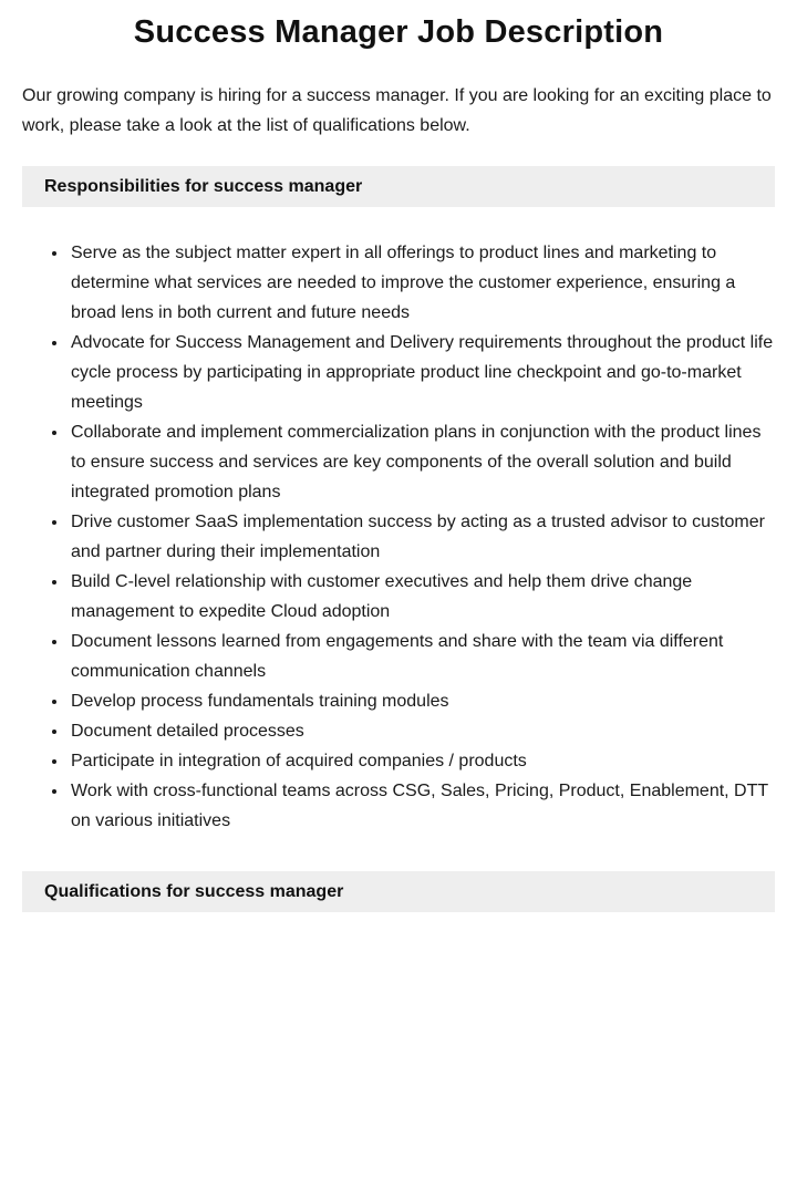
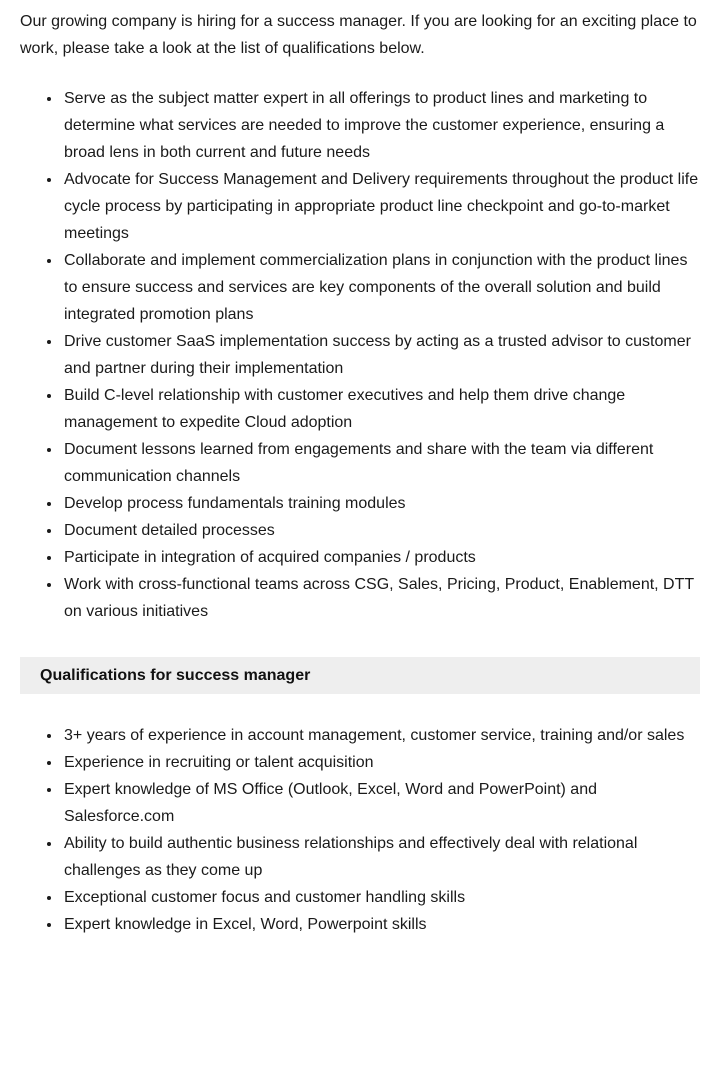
- Success Manager Job Description
  Our growing company is hiring for a success manager. If you are looking for an exciting place to work, please take a look at the list of qualifications below.
- Responsibilities for success manager
  Serve as the subject matter expert in all offerings to product lines and marketing to determine what services are needed to improve the customer experience, ensuring a broad lens in both current and future needs
  Advocate for Success Management and Delivery requirements throughout the product life cycle process by participating in appropriate product line checkpoint and go-to-market meetings
  Collaborate and implement commercialization plans in conjunction with the product lines to ensure success and services are key components of the overall solution and build integrated promotion plans
  Drive customer SaaS implementation success by acting as a trusted advisor to customer and partner during their implementation
  Build C-level relationship with customer executives and help them drive change management to expedite Cloud adoption
  Document lessons learned from engagements and share with the team via different communication channels
  Develop process fundamentals training modules
  Document detailed processes
  Participate in integration of acquired companies / products
  Work with cross-functional teams across CSG, Sales, Pricing, Product, Enablement, DTT on various initiatives
  Qualifications for success manager
+ 3+ years of experience in account management, customer service, training and/or sales
+ Experience in recruiting or talent acquisition
+ Expert knowledge of MS Office (Outlook, Excel, Word and PowerPoint) and Salesforce.com
+ Ability to build authentic business relationships and effectively deal with relational challenges as they come up
+ Exceptional customer focus and customer handling skills
+ Expert knowledge in Excel, Word, Powerpoint skills
